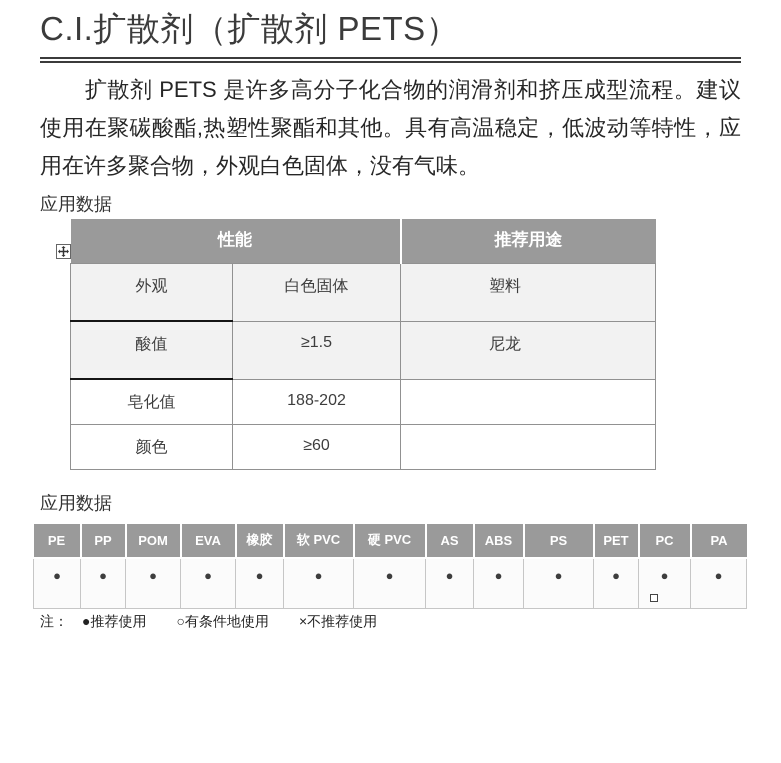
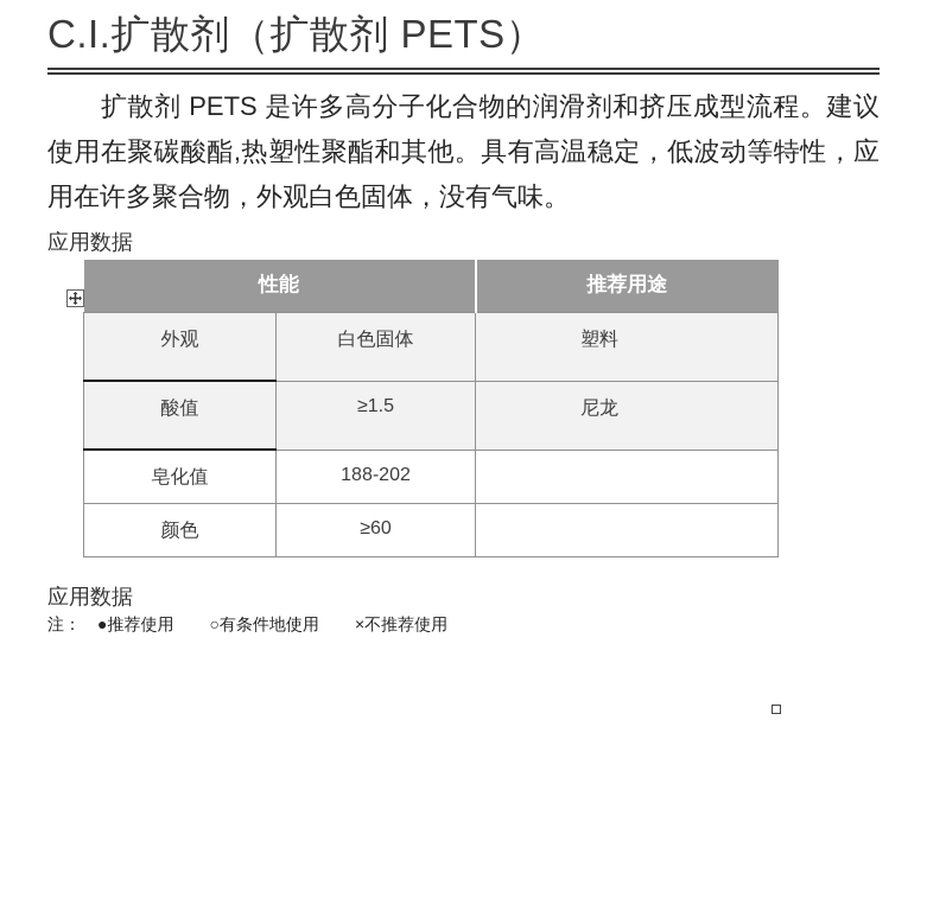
  C.I.扩散剂（扩散剂 PETS）
  扩散剂 PETS 是许多高分子化合物的润滑剂和挤压成型流程。建议使用在聚碳酸酯,热塑性聚酯和其他。具有高温稳定，低波动等特性，应用在许多聚合物，外观白色固体，没有气味。
  应用数据
  性能	推荐用途
  外观	白色固体	塑料
  酸值	≥1.5	尼龙
  皂化值	188-202
  颜色	≥60
  应用数据
- PE	PP	POM	EVA	橡胶	软 PVC	硬 PVC	AS	ABS	PS	PET	PC	PA
- ●	●	●	●	●	●	●	●	●	●	●	●	●
  注：
  ●推荐使用
  ○有条件地使用
  ×不推荐使用
